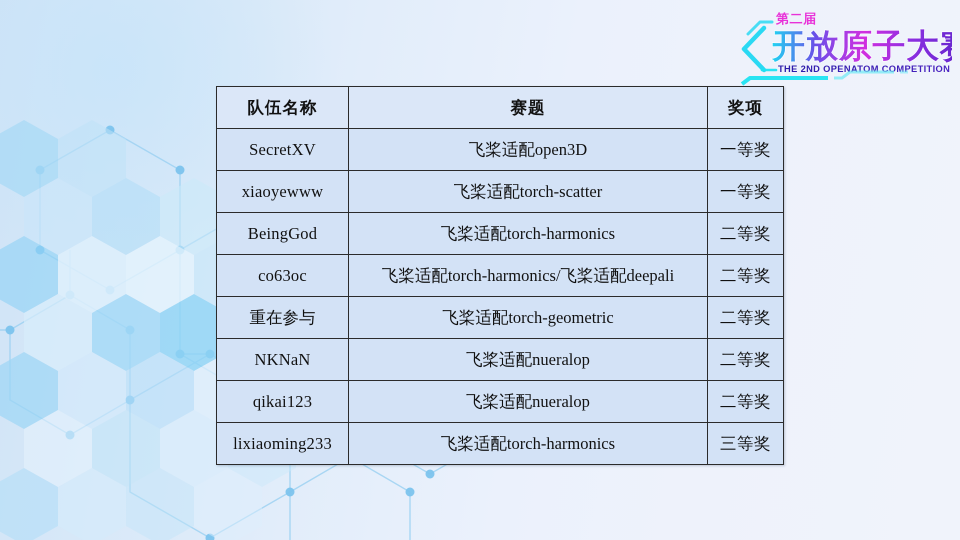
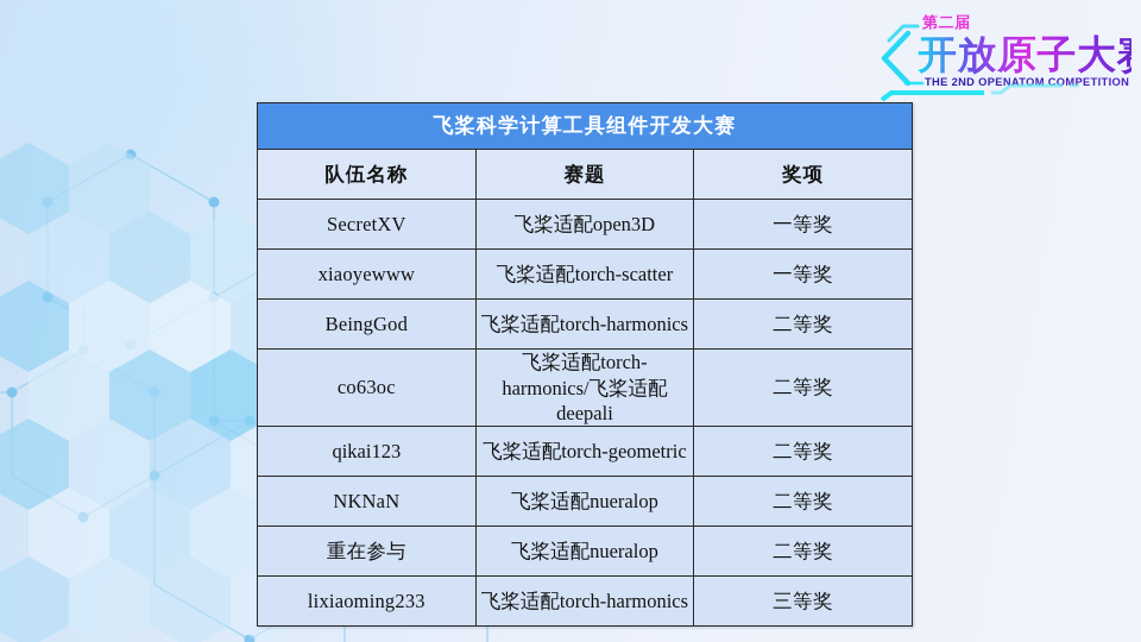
  第二届
  开放原子大
  THE 2ND OPENATOM COMPETITION
+ 飞桨科学计算工具组件开发大赛
  队伍名称	赛题	奖项
  SecretXV	飞桨适配open3D	一等奖
  xiaoyewww	飞桨适配torch-scatter	一等奖
  BeingGod	飞桨适配torch-harmonics	二等奖
  co63oc	飞桨适配torch-harmonics/飞桨适配deepali	二等奖
- 重在参与	飞桨适配torch-geometric	二等奖
+ qikai123	飞桨适配torch-geometric	二等奖
  NKNaN	飞桨适配nueralop	二等奖
- qikai123	飞桨适配nueralop	二等奖
+ 重在参与	飞桨适配nueralop	二等奖
  lixiaoming233	飞桨适配torch-harmonics	三等奖
